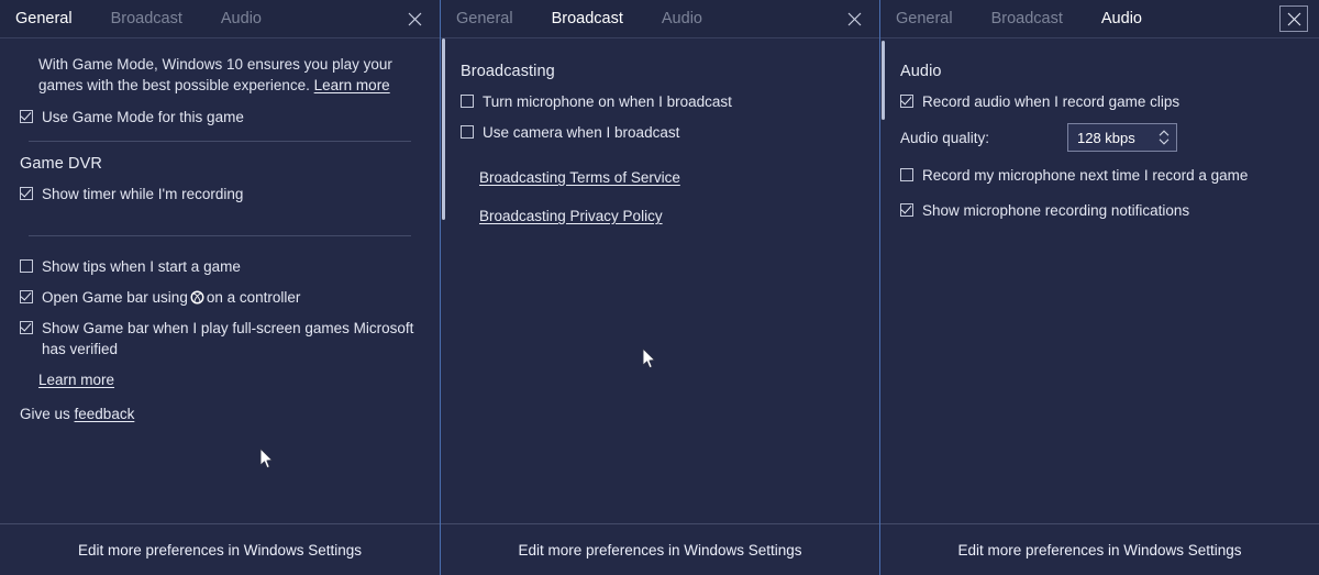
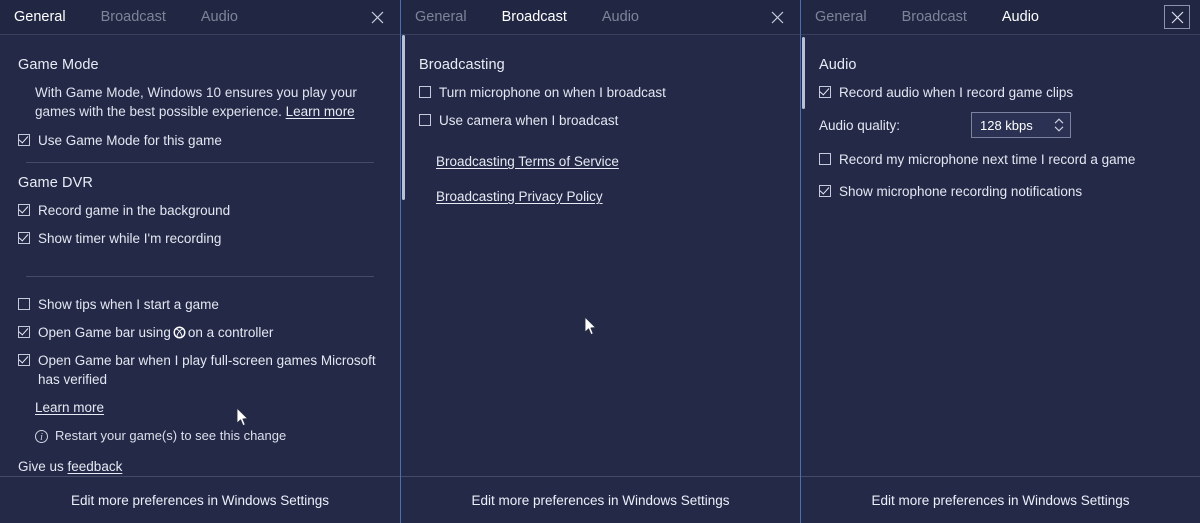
  General
  Broadcast
  Audio
+ Game Mode
  With Game Mode, Windows 10 ensures you play your games with the best possible experience. Learn more
  Use Game Mode for this game
  Game DVR
+ Record game in the background
  Show timer while I'm recording
  Show tips when I start a game
  Open Game bar using on a controller
- Show Game bar when I play full-screen games Microsoft has verified
+ Open Game bar when I play full-screen games Microsoft has verified
  Learn more
+ Restart your game(s) to see this change
  Give us feedback
  Edit more preferences in Windows Settings
  General
  Broadcast
  Audio
  Broadcasting
  Turn microphone on when I broadcast
  Use camera when I broadcast
  Broadcasting Terms of Service
  Broadcasting Privacy Policy
  Edit more preferences in Windows Settings
  General
  Broadcast
  Audio
  Audio
  Record audio when I record game clips
  Audio quality:
  128 kbps
  Record my microphone next time I record a game
  Show microphone recording notifications
  Edit more preferences in Windows Settings
